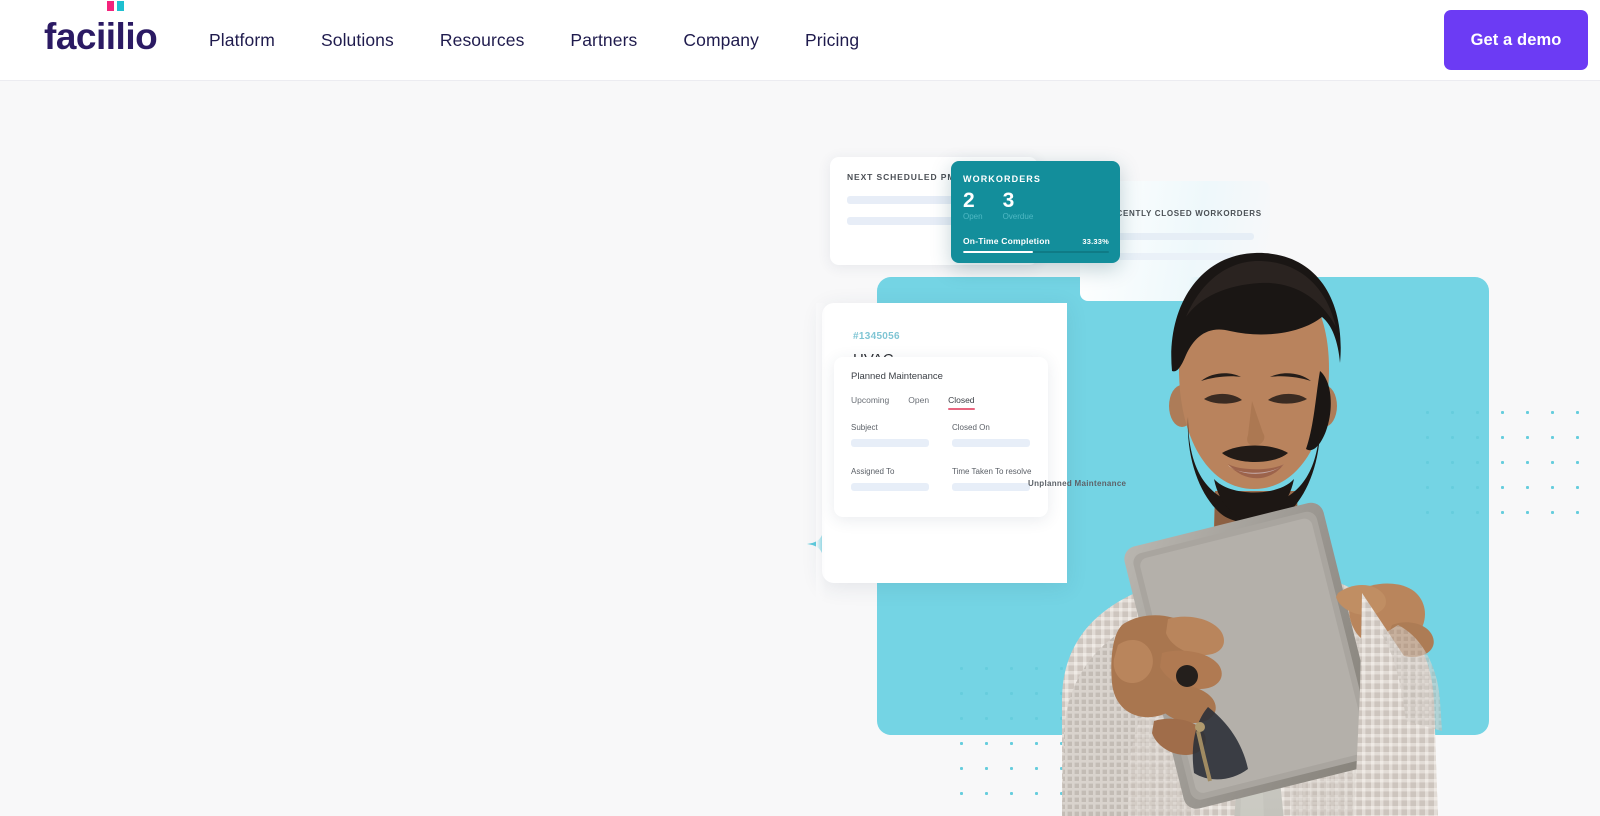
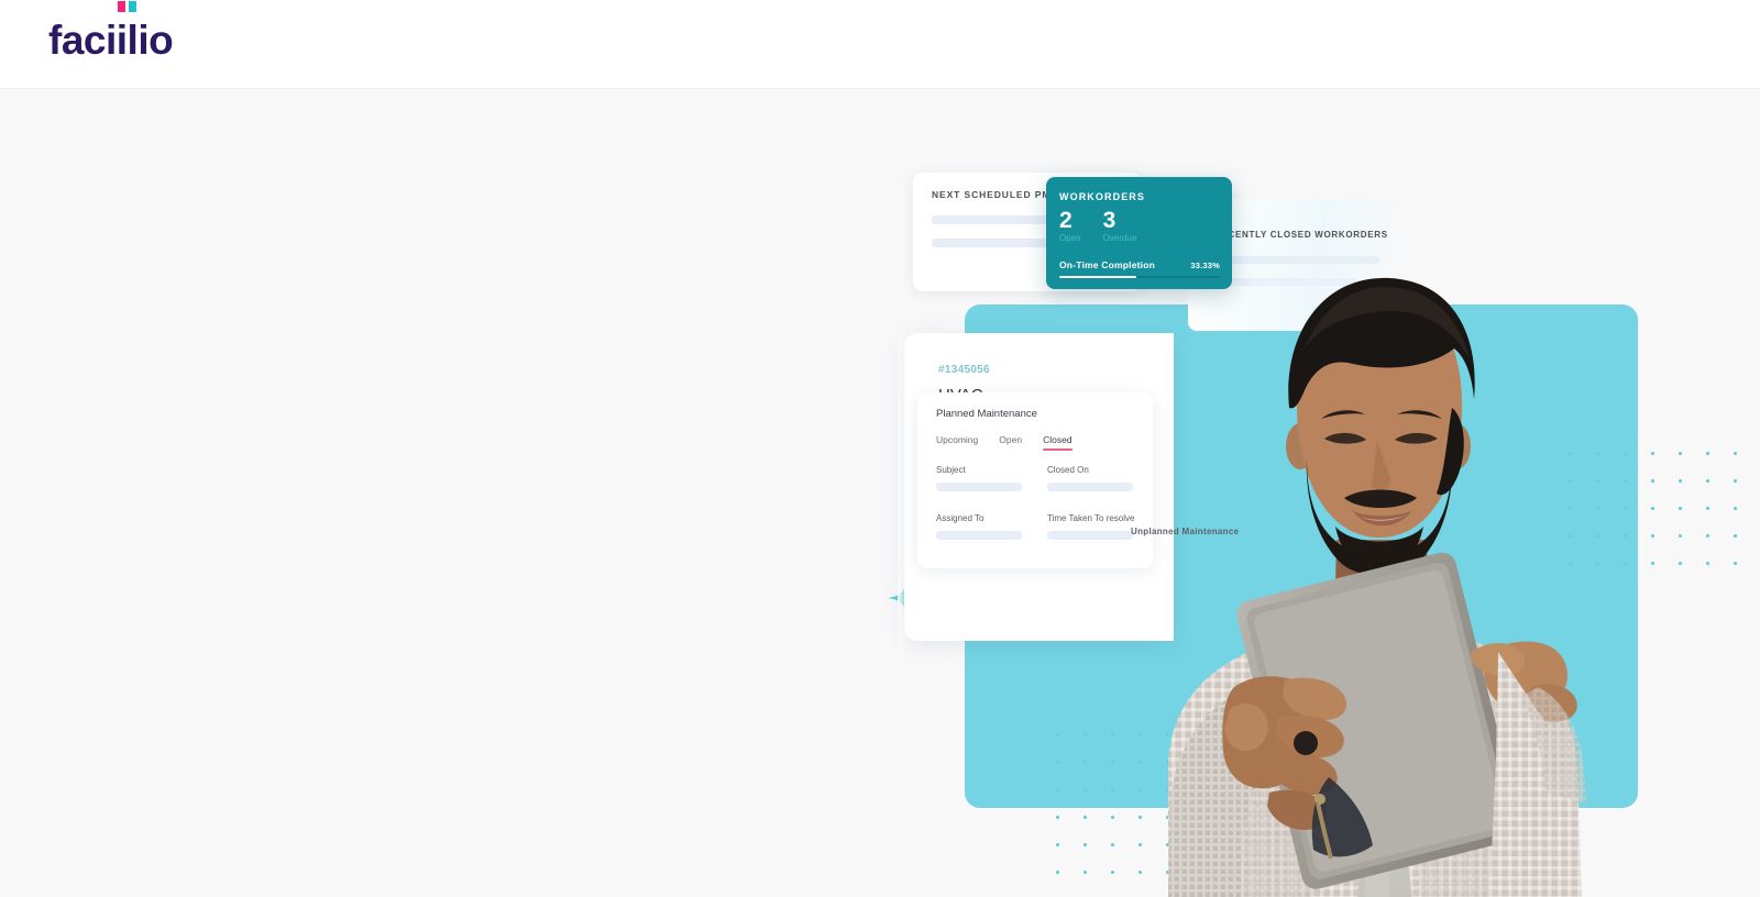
  faci
  i
  l
  io
- Platform
- Solutions
- Resources
- Partners
- Company
- Pricing
- Get a demo
  #1345056
  NEXT SCHEDULED P
  ENTLY CLOSED WORKORDERS
  WORKORDERS
  2
  Open
  3
  Overdue
  On-Time Completion
  33.33%
  Planned Maintenance
  Upcoming
  Open
  Closed
  Subject
  Closed On
  Assigned To
  Time Taken To resolve
  Unplanned Maintenance
